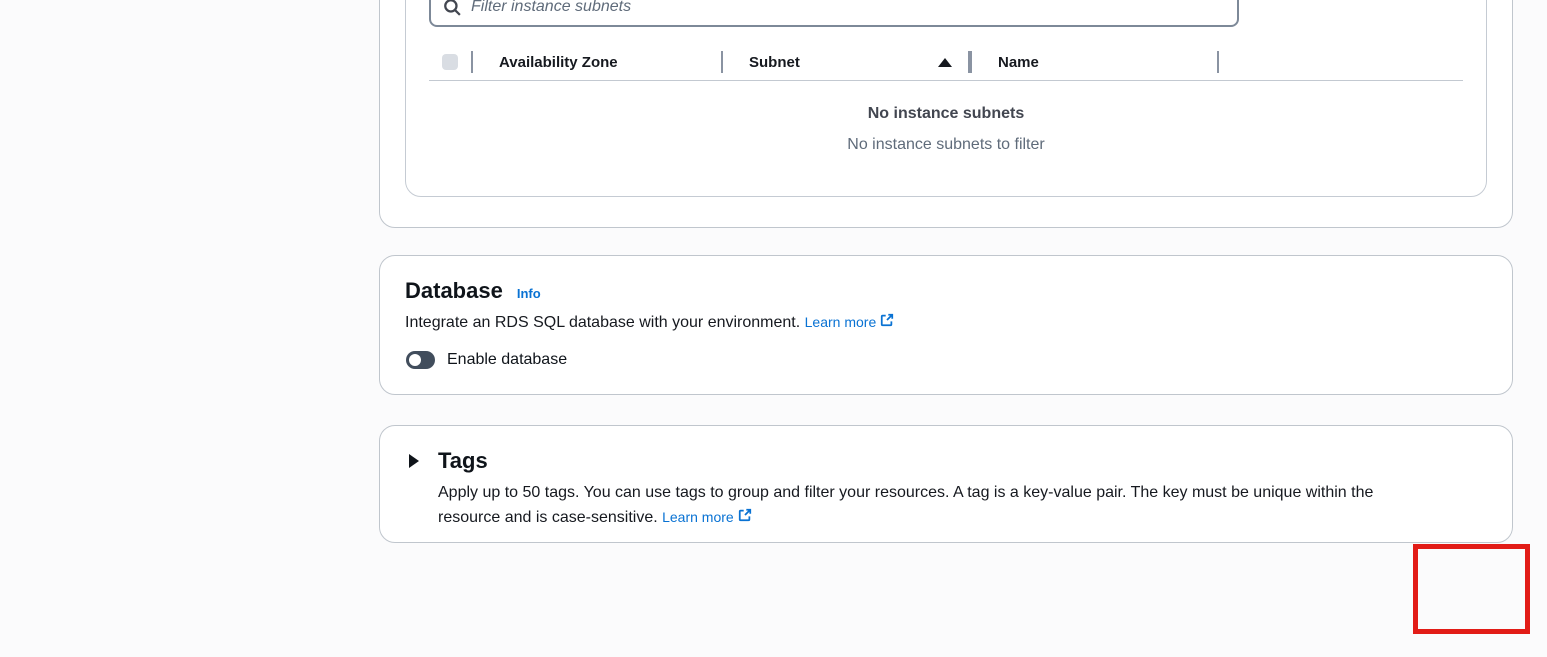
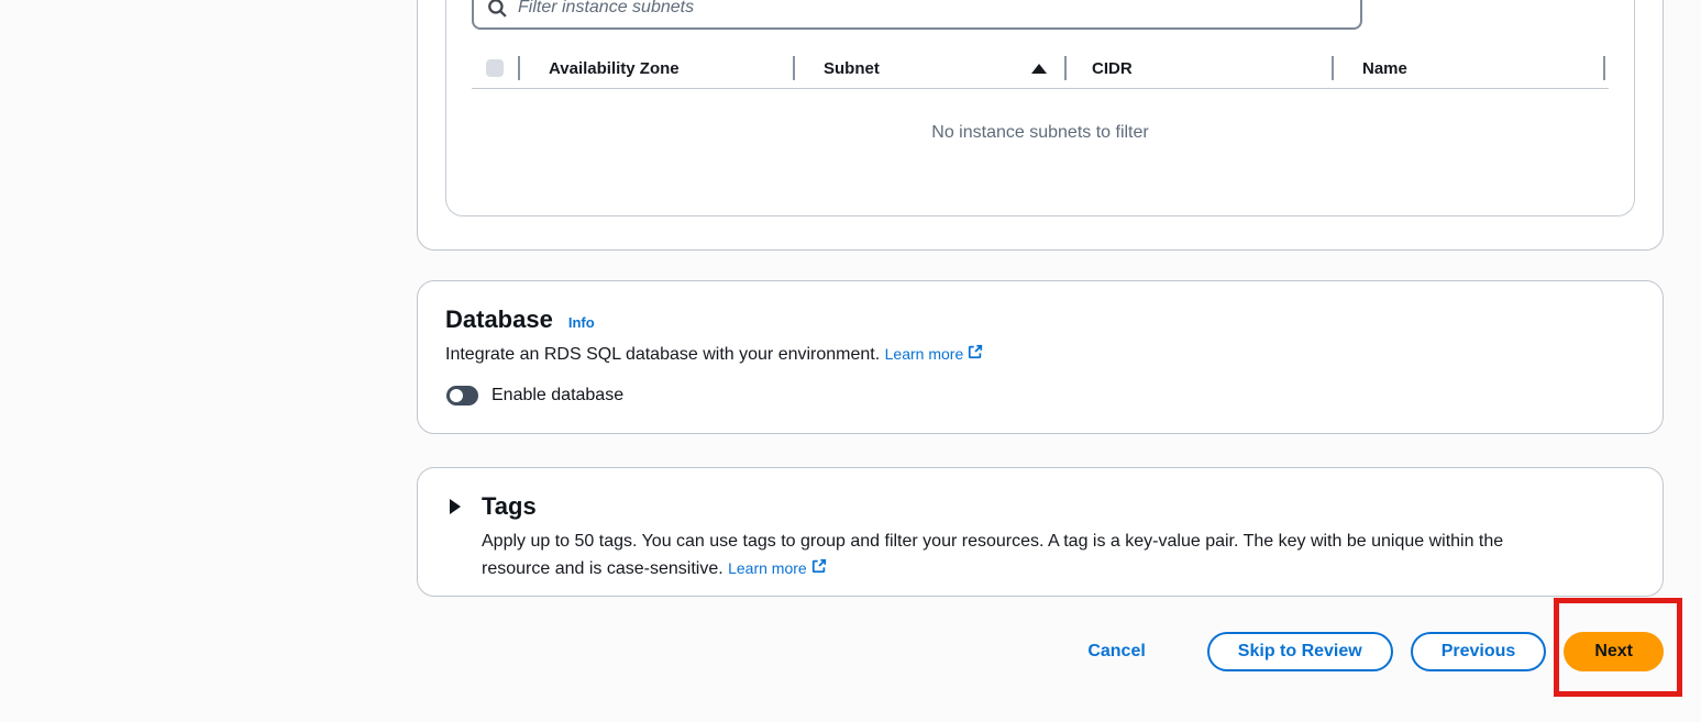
  Filter instance subnets
  Availability Zone
  Subnet
+ CIDR
  Name
- No instance subnets
  No instance subnets to filter
  Database
  Info
  Integrate an RDS SQL database with your environment.
  Learn more
  Enable database
  Tags
- Apply up to 50 tags. You can use tags to group and filter your resources. A tag is a key-value pair. The key must be unique within the
+ Apply up to 50 tags. You can use tags to group and filter your resources. A tag is a key-value pair. The key with be unique within the
  resource and is case-sensitive.
  Learn more
+ Cancel
+ Skip to Review
+ Previous
+ Next
